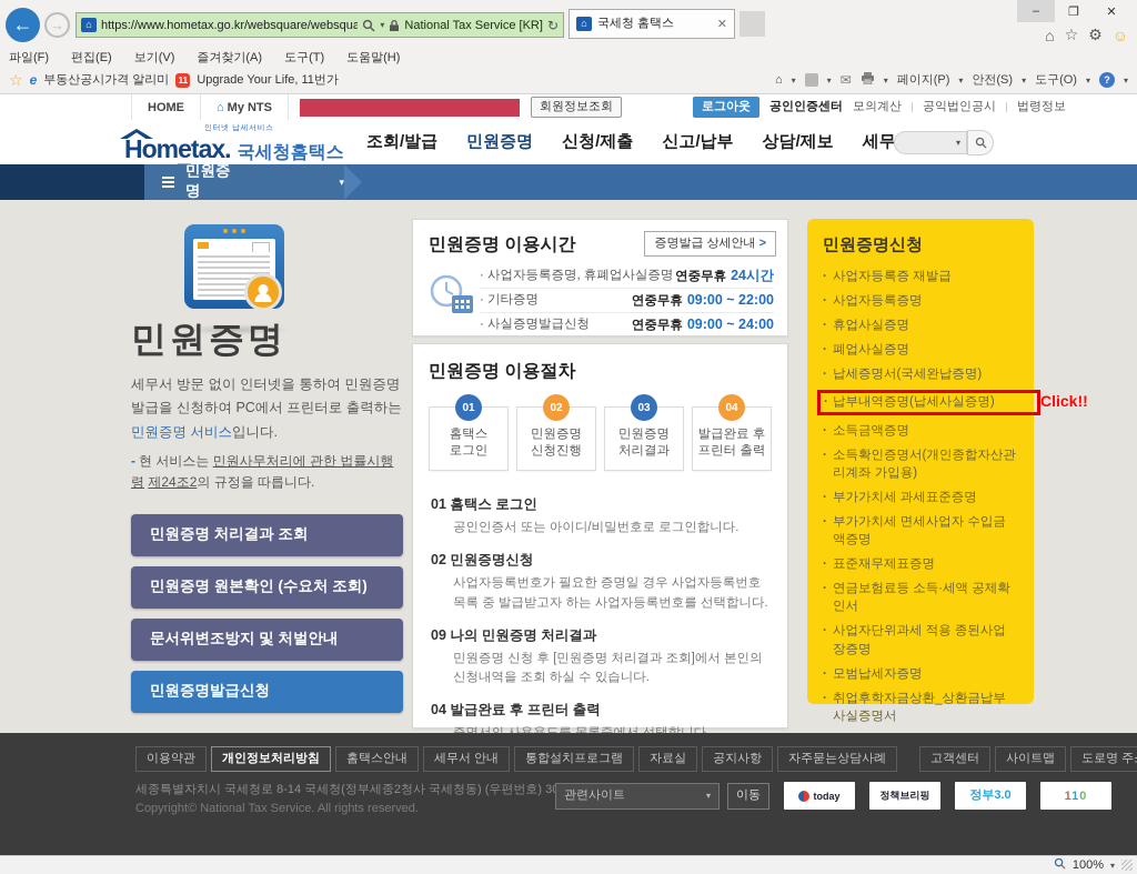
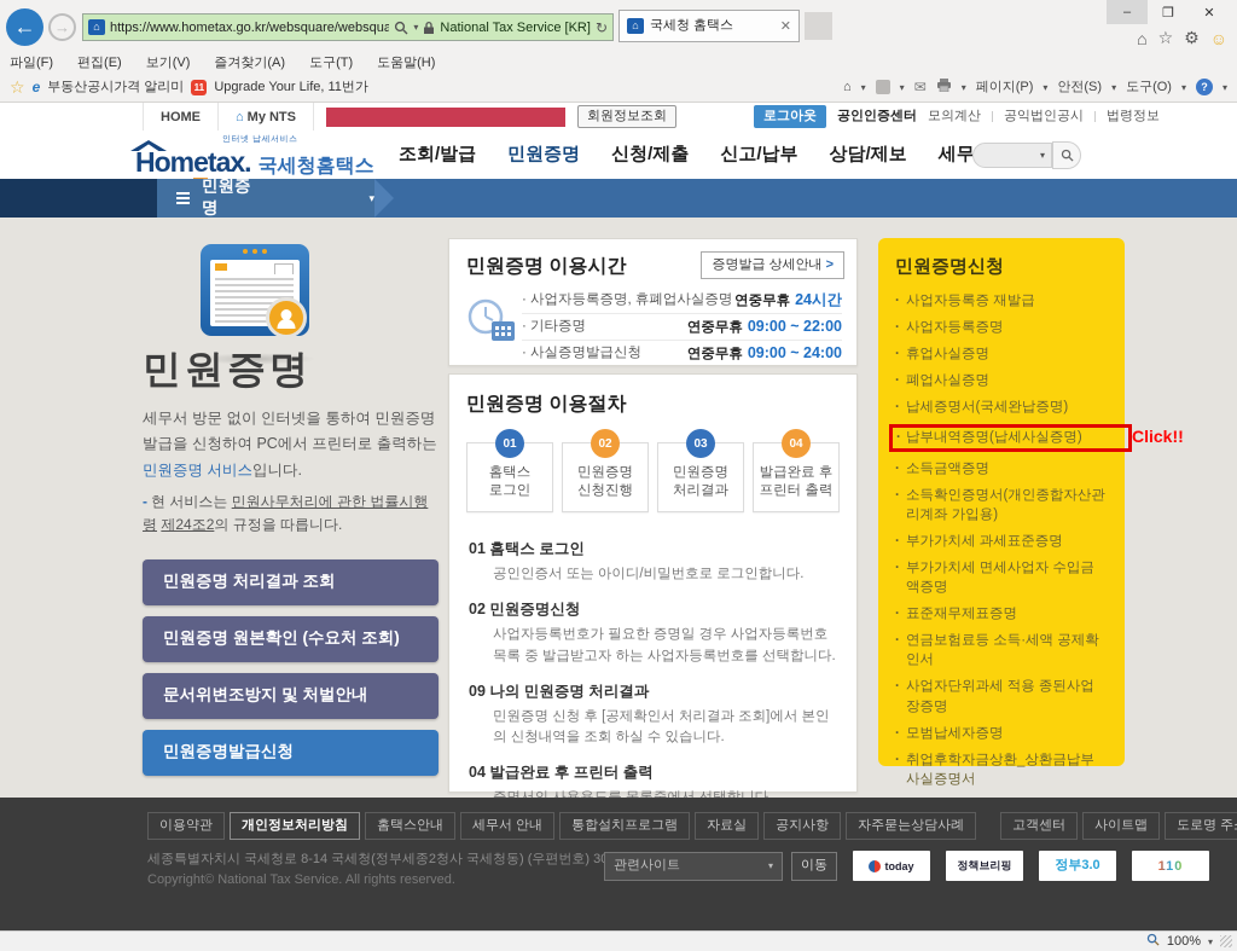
  ←
  →
  ⌂
  https://www.hometax.go.kr/websquare/websqua
  ▾
  National Tax Service [KR]
  ↻
  ⌂
  국세청 홈택스
  ✕
  –
  ❐
  ✕
  ⌂
  ☆
  ⚙
  ☺
  파일(F)
  편집(E)
  보기(V)
  즐겨찾기(A)
  도구(T)
  도움말(H)
  ☆
  e
  부동산공시가격 알리미
  11
  Upgrade Your Life, 11번가
  ⌂
  ▾
  ▾
  ✉
  ▾
  페이지(P)
  ▾
  안전(S)
  ▾
  도구(O)
  ▾
  ?
  ▾
  HOME
  ⌂
  My NTS
  회원정보조회
  로그아웃
  공인인증센터
  모의계산
  공익법인공시
  법령정보
  Hometax.
  국세청홈택스
  조회/발급
  민원증명
  신청/제출
  신고/납부
  상담/제보
  ▾
  민원증명
  ▾
  민원증명
  세무서 방문 없이 인터넷을 통하여 민원증명발급을 신청하여 PC에서 프린터로 출력하는 민원증명 서비스입니다.
  - 현 서비스는 민원사무처리에 관한 법률시행령 제24조2의 규정을 따릅니다.
  민원증명 처리결과 조회
  민원증명 원본확인 (수요처 조회)
  문서위변조방지 및 처벌안내
  민원증명발급신청
  민원증명 이용시간
  증명발급 상세안내 >
  · 사업자등록증명, 휴폐업사실증명
  연중무휴 24시간
  · 기타증명
  연중무휴 09:00 ~ 22:00
  · 사실증명발급신청
  연중무휴 09:00 ~ 24:00
  민원증명 이용절차
  01
  홈택스
  로그인
  02
  민원증명
  신청진행
  03
  민원증명
  처리결과
  04
  발급완료 후
  프린터 출력
  01 홈택스 로그인
  공인인증서 또는 아이디/비밀번호로 로그인합니다.
  02 민원증명신청
  사업자등록번호가 필요한 증명일 경우 사업자등록번호 목록 중 발급받고자 하는 사업자등록번호를 선택합니다.
  09 나의 민원증명 처리결과
- 민원증명 신청 후 [민원증명 처리결과 조회]에서 본인의 신청내역을 조회 하실 수 있습니다.
+ 민원증명 신청 후 [공제확인서 처리결과 조회]에서 본인의 신청내역을 조회 하실 수 있습니다.
  04 발급완료 후 프린터 출력
  민원증명신청
  사업자등록증 재발급
  사업자등록증명
  휴업사실증명
  폐업사실증명
  납세증명서(국세완납증명)
  납부내역증명(납세사실증명)
  Click!!
  소득금액증명
  소득확인증명서(개인종합자산관리계좌 가입용)
  부가가치세 과세표준증명
  부가가치세 면세사업자 수입금액증명
  표준재무제표증명
  연금보험료등 소득·세액 공제확인서
  사업자단위과세 적용 종된사업장증명
  모범납세자증명
  취업후학자금상환_상환금납부사실증명서
  이용약관
  개인정보처리방침
  홈택스안내
  세무서 안내
  통합설치프로그램
  자료실
  공지사항
  자주묻는상담사례
  고객센터
  사이트맵
  세종특별자치시 국세청로 8-14 국세청(정부세종2청사 국세청동) (우편번호) 3
  Copyright© National Tax Service. All rights reserved.
  관련사이트
  ▾
  이동
  today
  정책브리핑
  정부3.0
  110
  100%
  ▾
